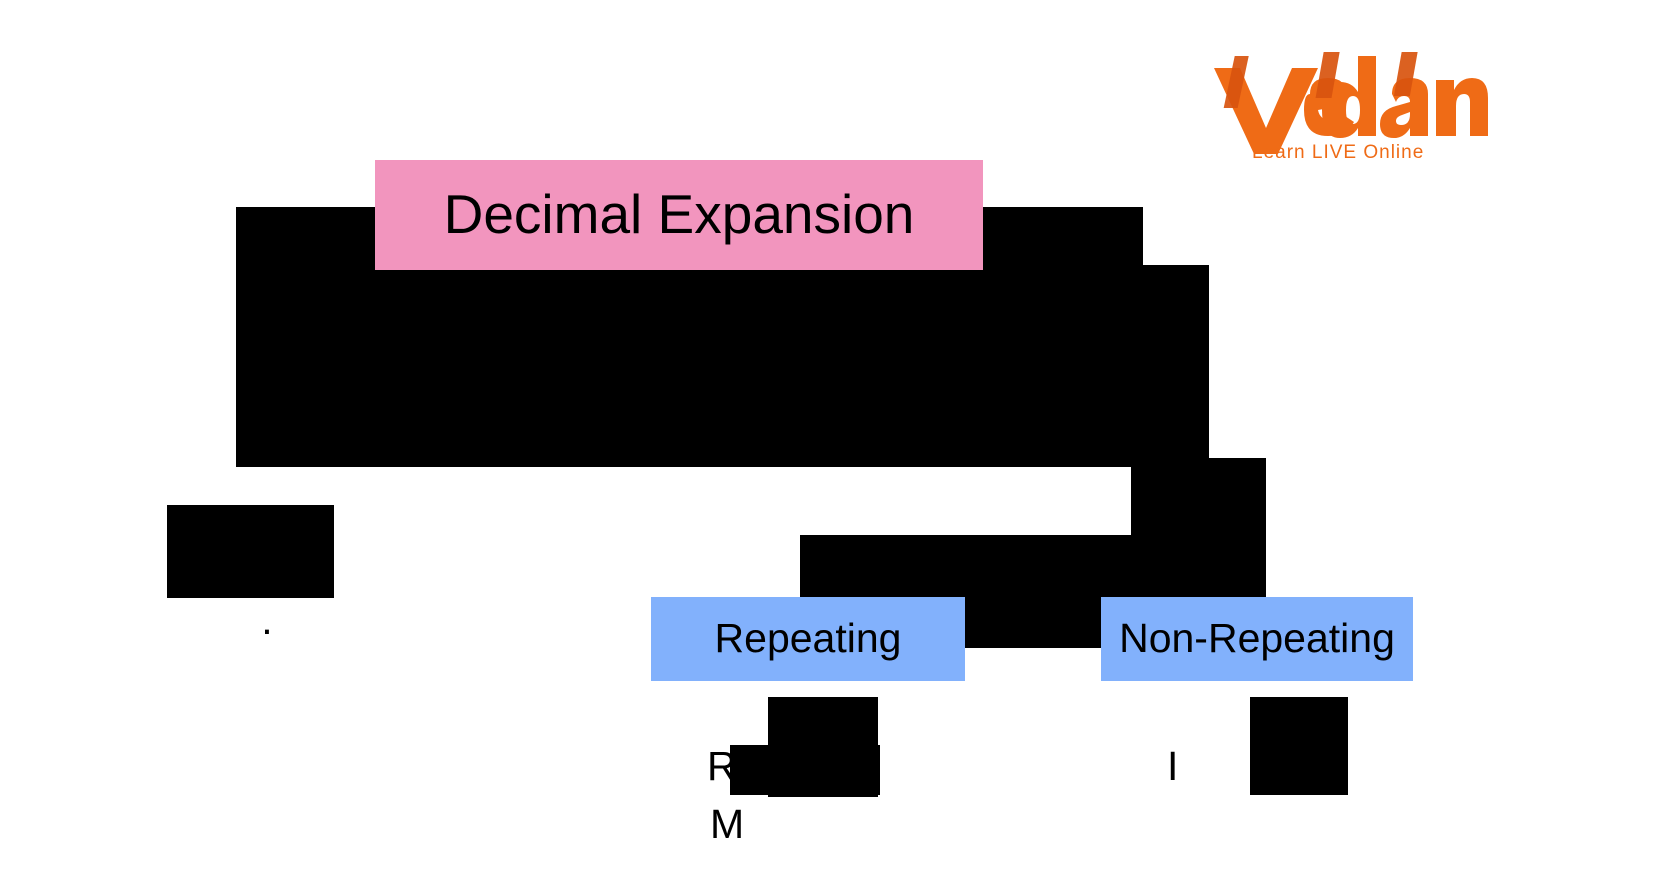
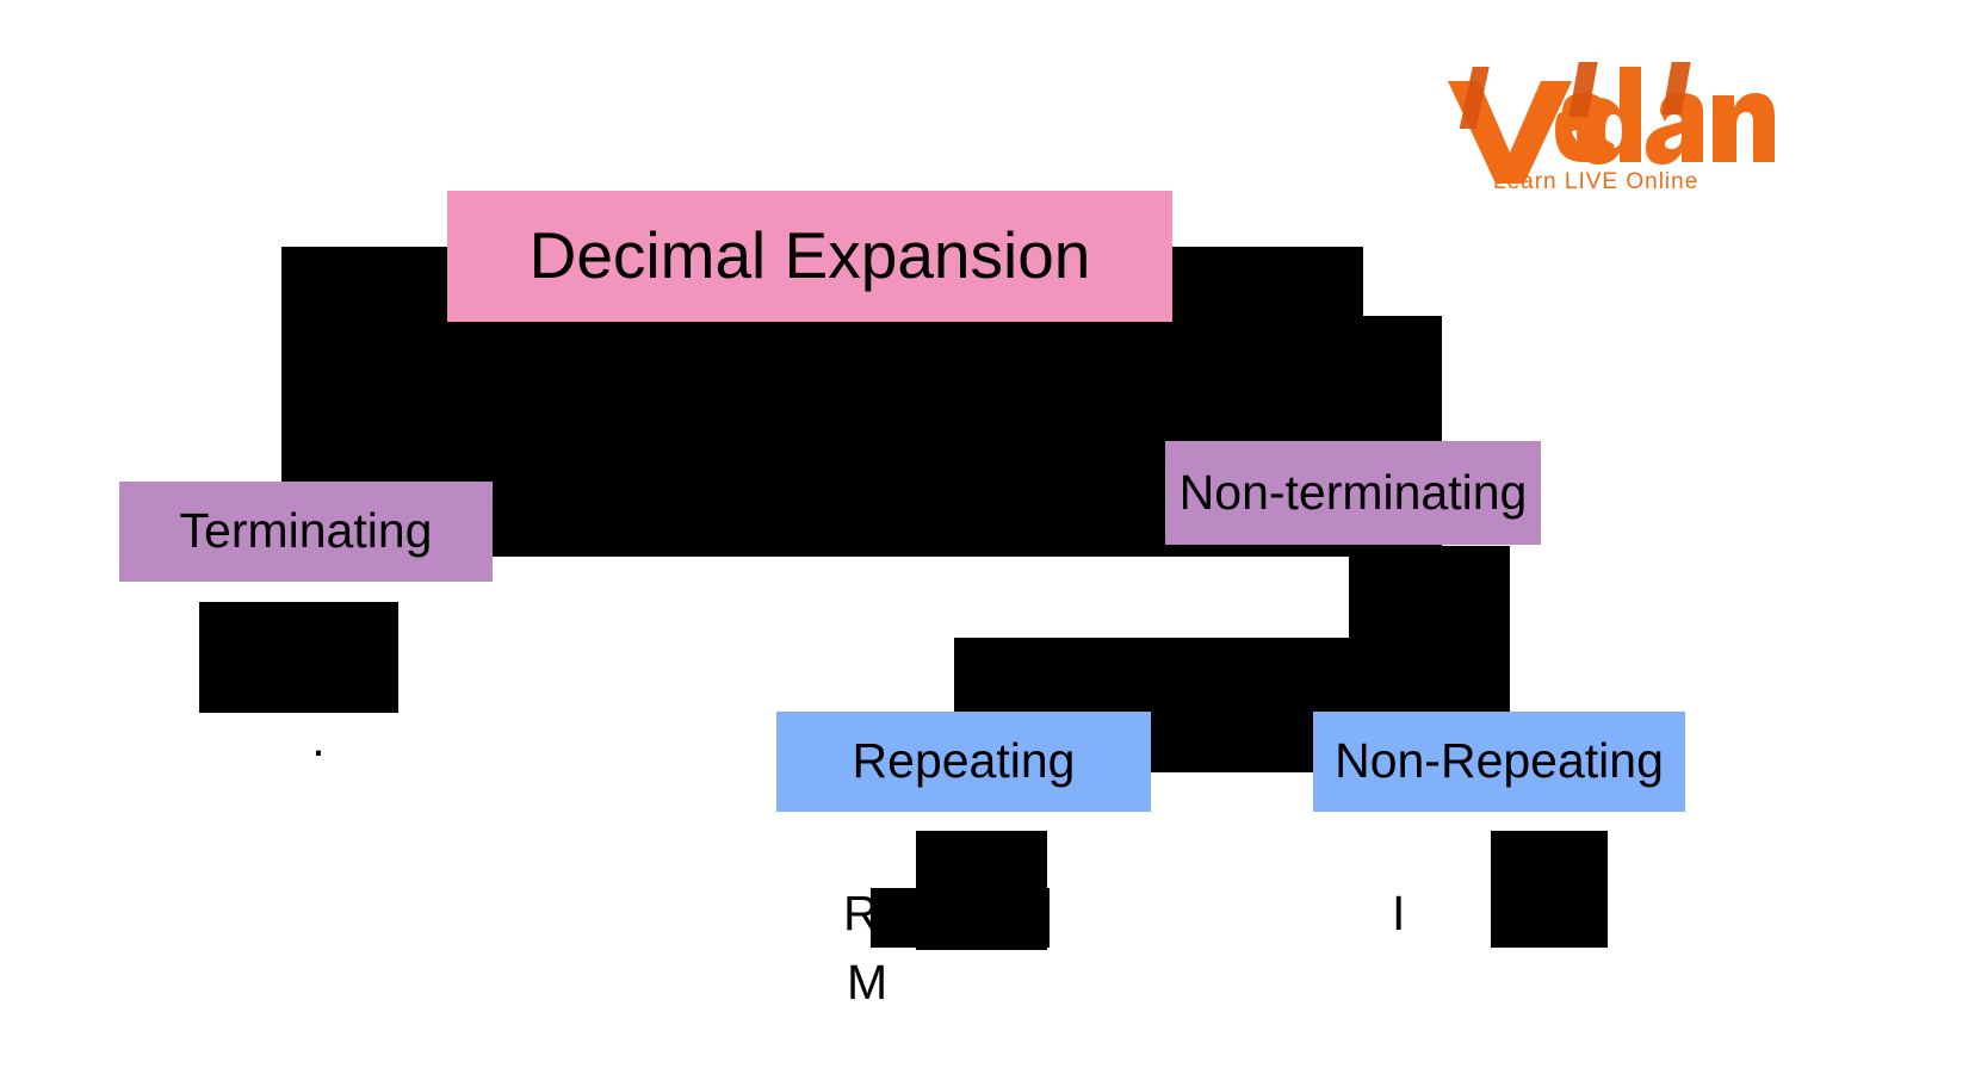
  Decimal Expansion
+ Terminating
+ Non-terminating
  Repeating
  Non-Repeating
  .
  R
  M
  I
  Learn LIVE Online
